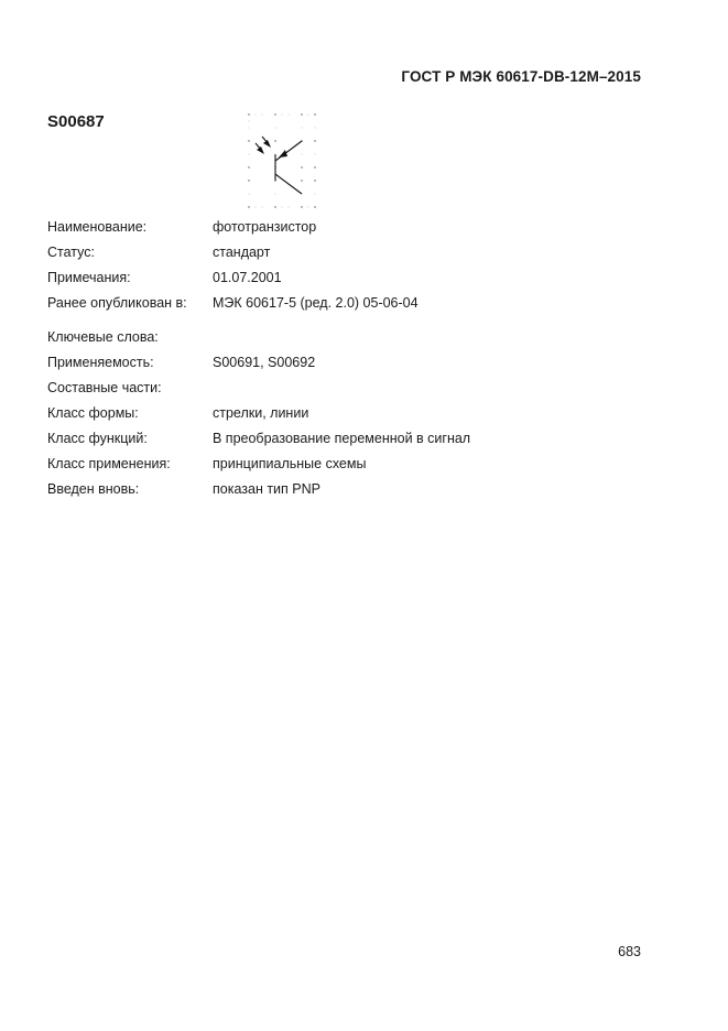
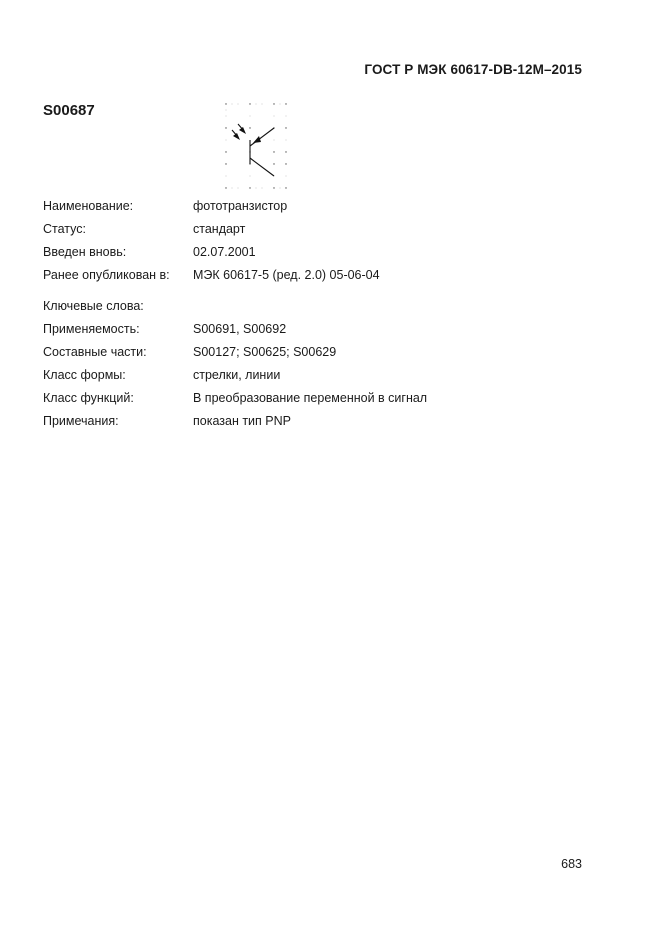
  ГОСТ Р МЭК 60617-DB-12М–2015
  S00687
  Наименование:
  фототранзистор
  Статус:
  стандарт
- Примечания:
+ Введен вновь:
- 01.07.2001
+ 02.07.2001
  Ранее опубликован в:
  МЭК 60617-5 (ред. 2.0) 05-06-04
  Ключевые слова:
  Применяемость:
  S00691, S00692
  Составные части:
+ S00127; S00625; S00629
  Класс формы:
  стрелки, линии
  Класс функций:
  В преобразование переменной в сигнал
- Класс применения:
- принципиальные схемы
- Введен вновь:
+ Примечания:
  показан тип PNP
  683
